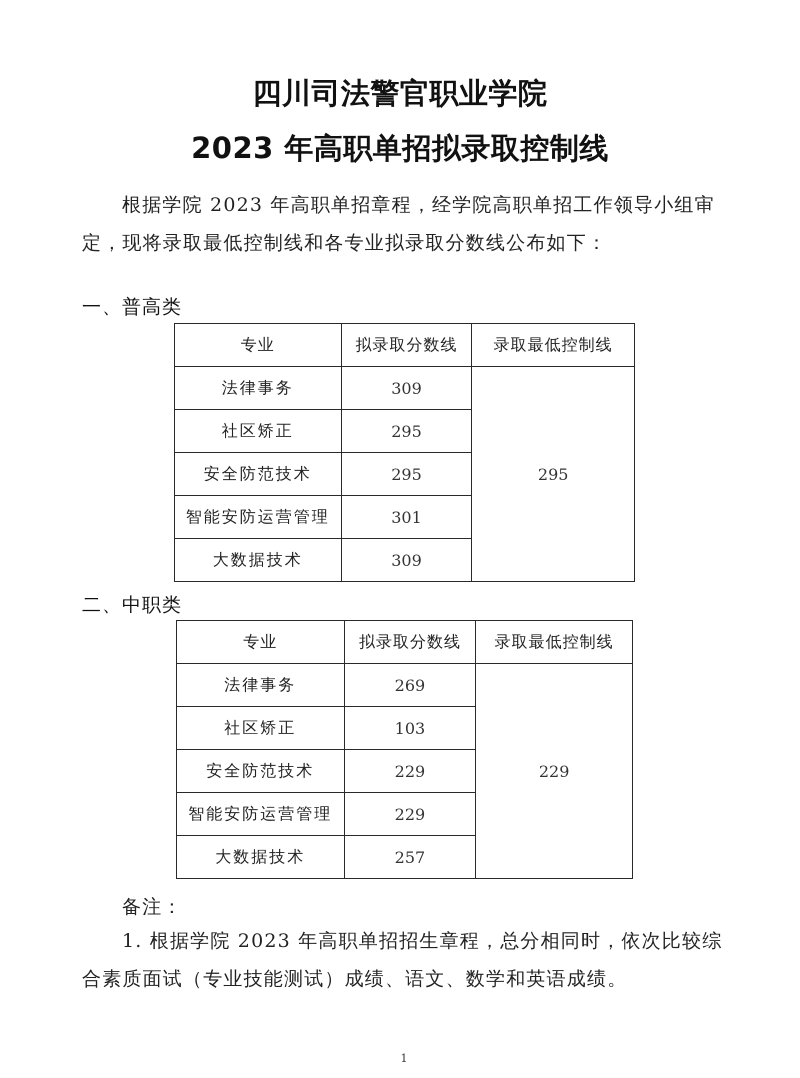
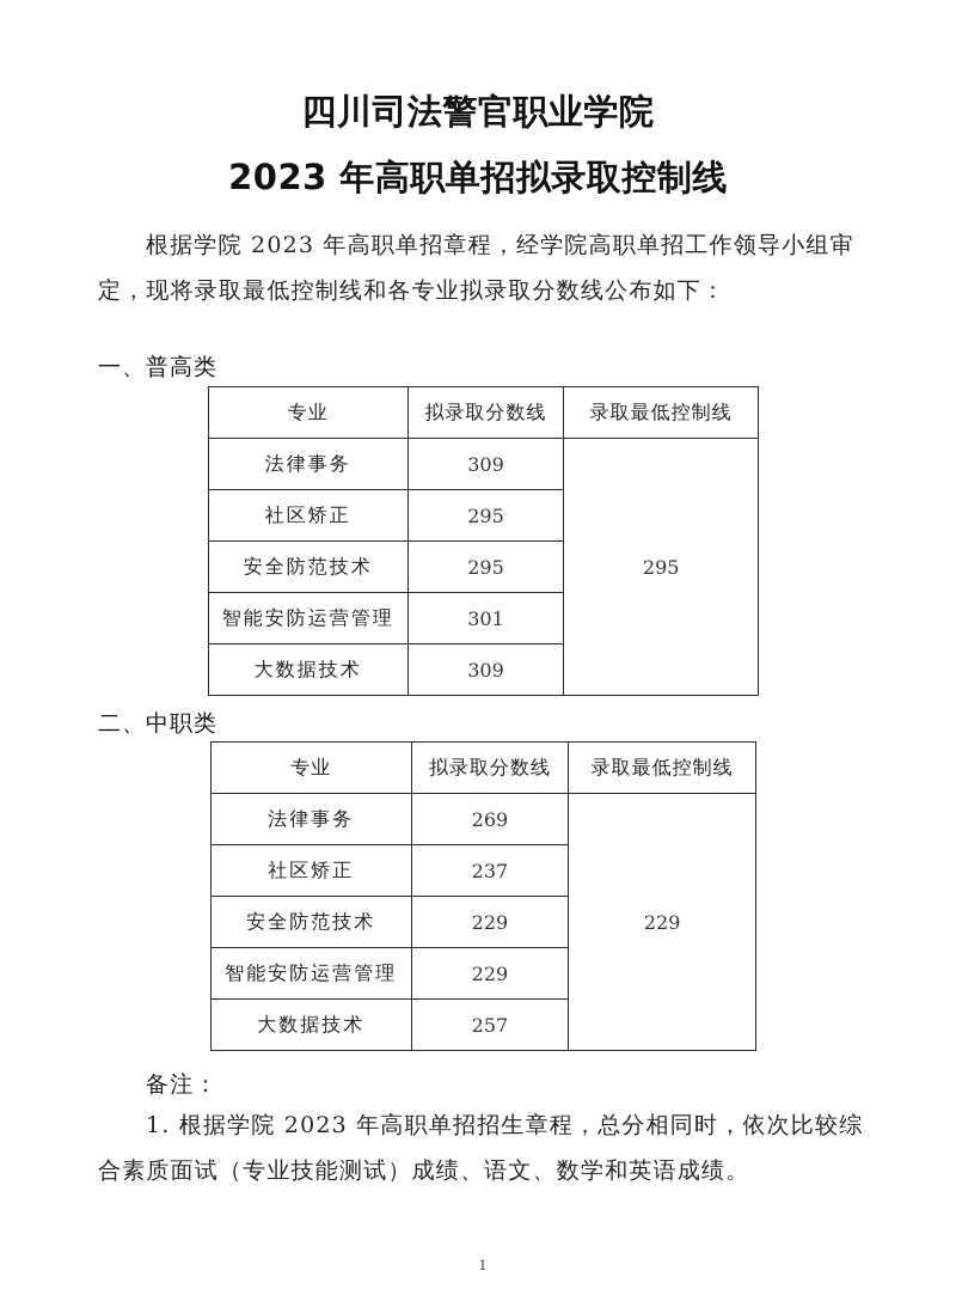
  四川司法警官职业学院
  2023 年高职单招拟录取控制线
  根据学院 2023 年高职单招章程，经学院高职单招工作领导小组审定，现将录取最低控制线和各专业拟录取分数线公布如下：
  一、普高类
  专业	拟录取分数线	录取最低控制线
  法律事务	309	295
  社区矫正	295
  安全防范技术	295
  智能安防运营管理	301
  大数据技术	309
  二、中职类
  专业	拟录取分数线	录取最低控制线
  法律事务	269	229
- 社区矫正	103
+ 社区矫正	237
  安全防范技术	229
  智能安防运营管理	229
  大数据技术	257
  备注：
  1. 根据学院 2023 年高职单招招生章程，总分相同时，依次比较综合素质面试（专业技能测试）成绩、语文、数学和英语成绩。
  1
